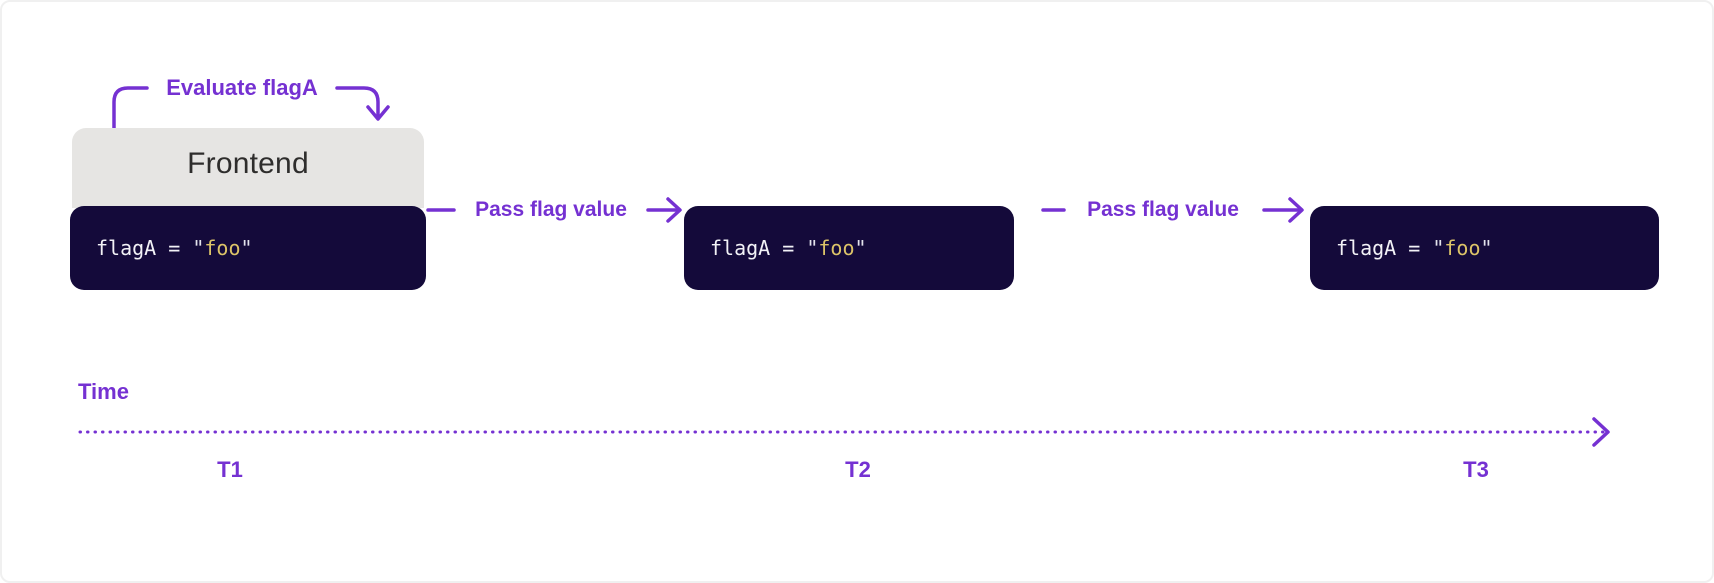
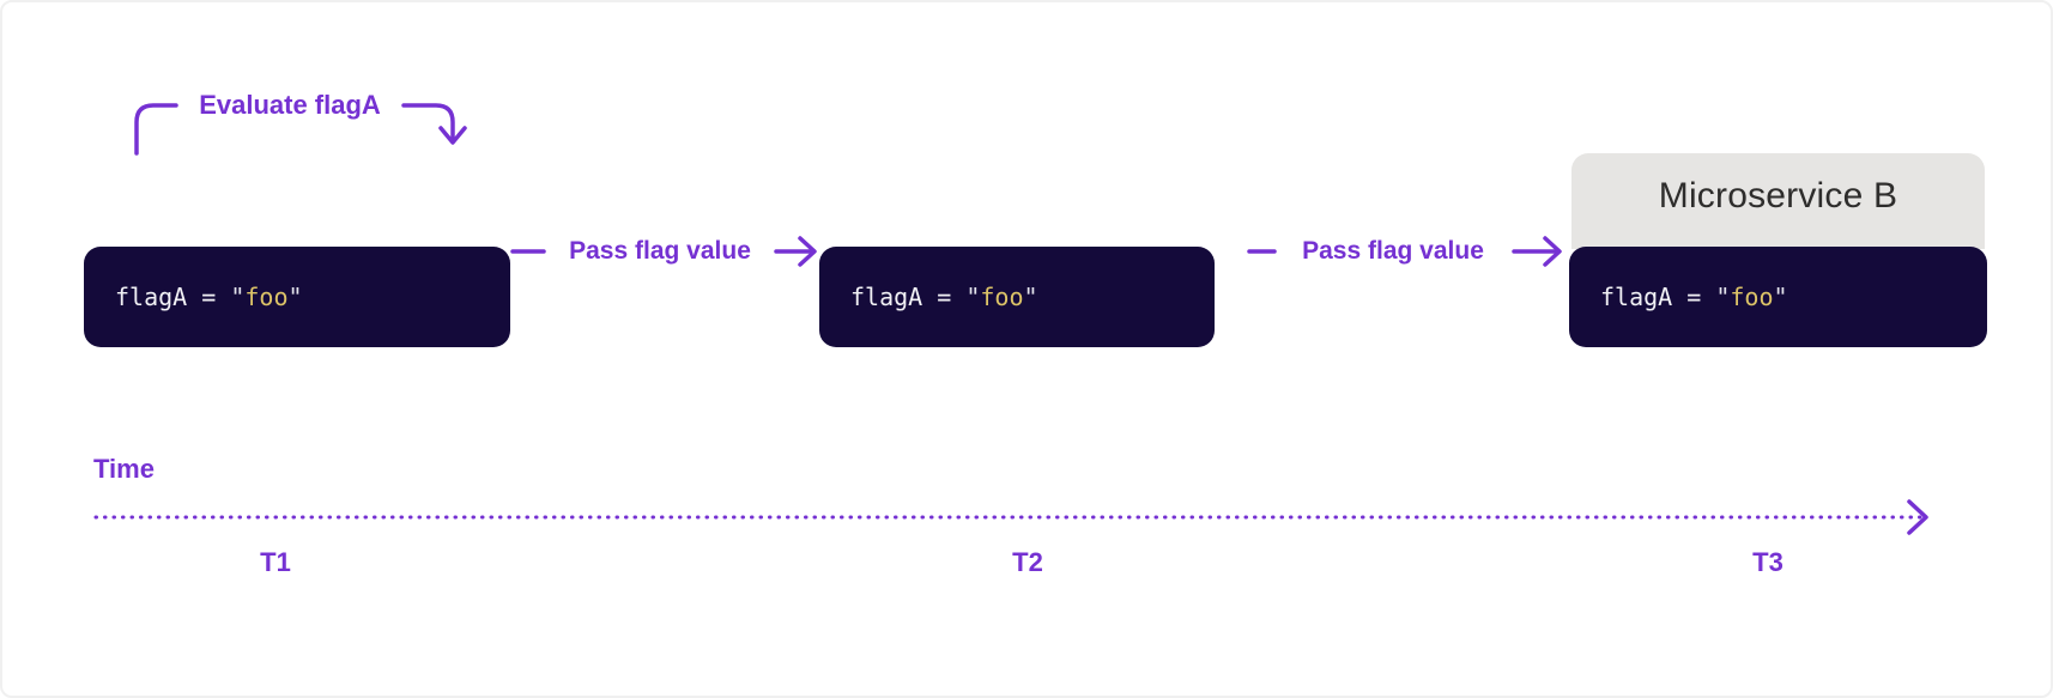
  Evaluate flagA
- Frontend
  flagA = "foo"
  Pass flag value
  flagA = "foo"
  Pass flag value
+ Microservice B
  flagA = "foo"
  Time
  T1
  T2
  T3
